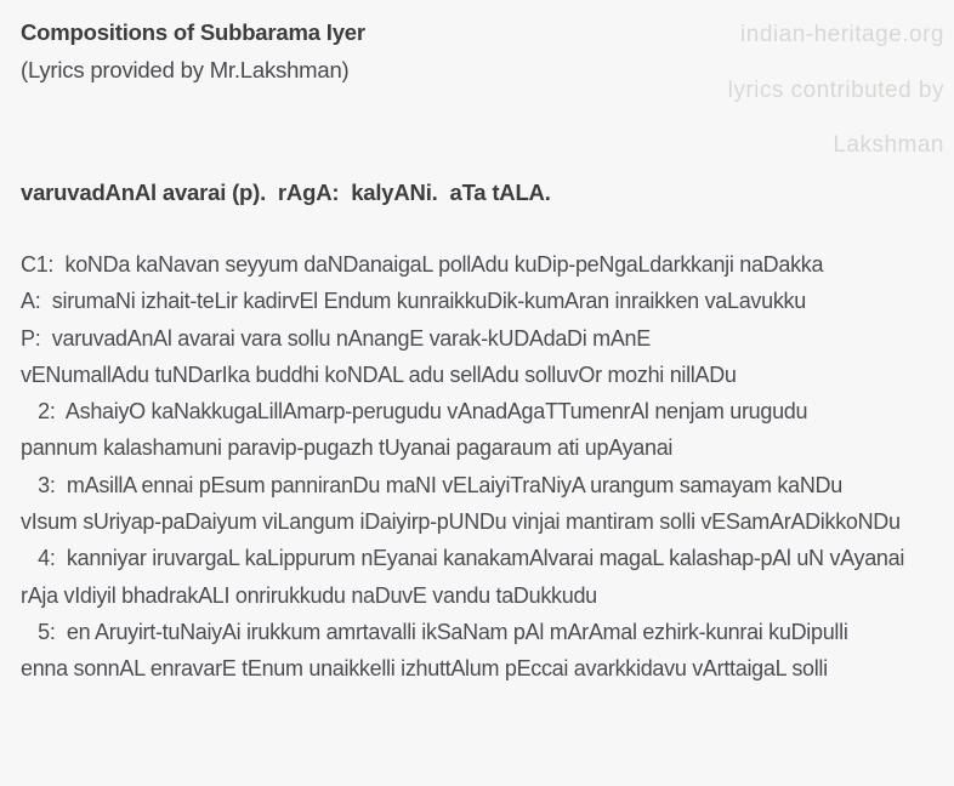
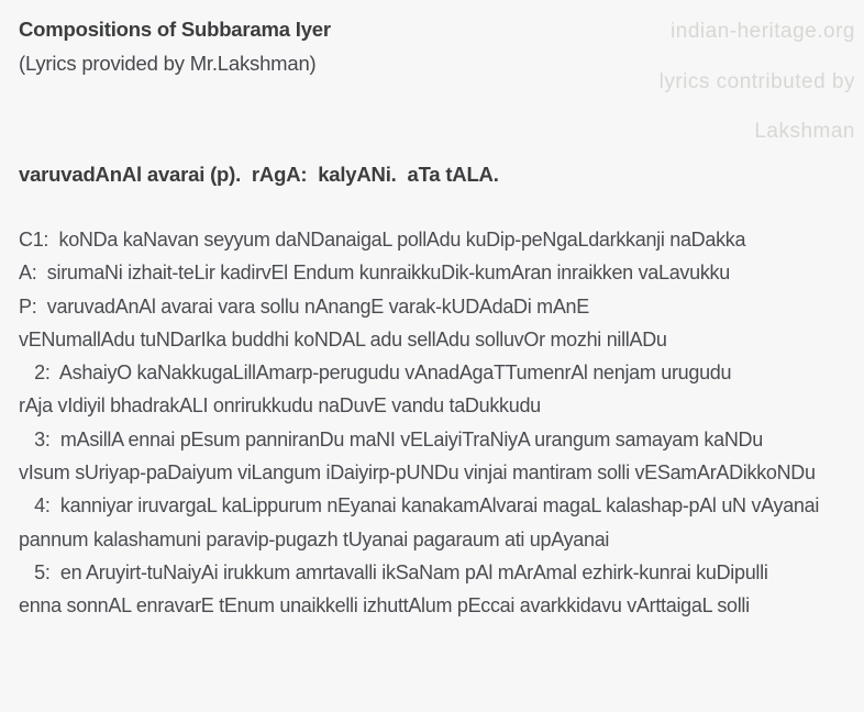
  indian-heritage.org
  lyrics contributed by
  Lakshman
  Compositions of Subbarama Iyer
  (Lyrics provided by Mr.Lakshman)
  varuvadAnAl avarai (p). rAgA: kalyANi. aTa tALA.
  C1: koNDa kaNavan seyyum daNDanaigaL pollAdu kuDip-peNgaLdarkkanji naDakka
  A: sirumaNi izhait-teLir kadirvEl Endum kunraikkuDik-kumAran inraikken vaLavukku
  P: varuvadAnAl avarai vara sollu nAnangE varak-kUDAdaDi mAnE
  vENumallAdu tuNDarIka buddhi koNDAL adu sellAdu solluvOr mozhi nillADu
  2: AshaiyO kaNakkugaLillAmarp-perugudu vAnadAgaTTumenrAl nenjam urugudu
- pannum kalashamuni paravip-pugazh tUyanai pagaraum ati upAyanai
+ rAja vIdiyil bhadrakALI onrirukkudu naDuvE vandu taDukkudu
  3: mAsillA ennai pEsum panniranDu maNI vELaiyiTraNiyA urangum samayam kaNDu
  vIsum sUriyap-paDaiyum viLangum iDaiyirp-pUNDu vinjai mantiram solli vESamArADikkoNDu
  4: kanniyar iruvargaL kaLippurum nEyanai kanakamAlvarai magaL kalashap-pAl uN vAyanai
- rAja vIdiyil bhadrakALI onrirukkudu naDuvE vandu taDukkudu
+ pannum kalashamuni paravip-pugazh tUyanai pagaraum ati upAyanai
  5: en Aruyirt-tuNaiyAi irukkum amrtavalli ikSaNam pAl mArAmal ezhirk-kunrai kuDipulli
  enna sonnAL enravarE tEnum unaikkelli izhuttAlum pEccai avarkkidavu vArttaigaL solli
